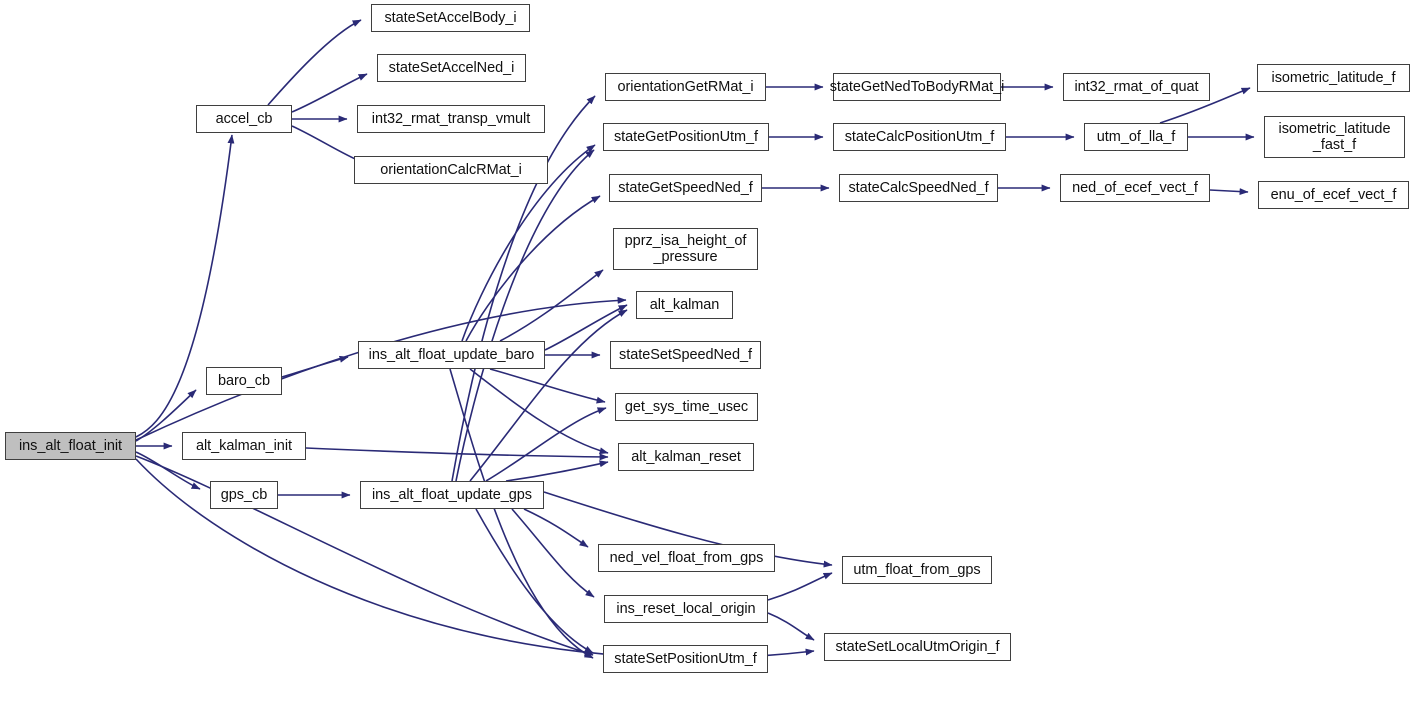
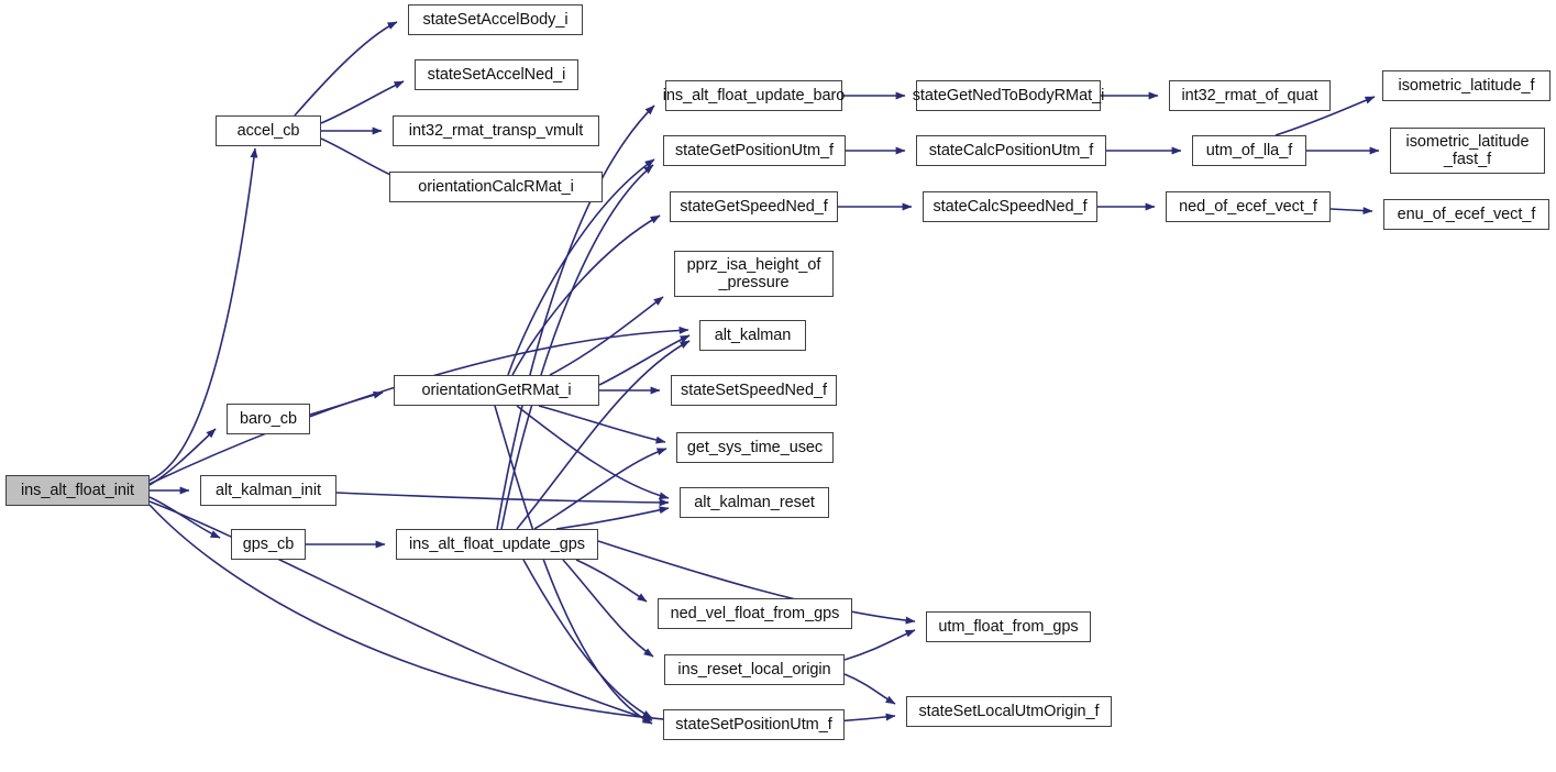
  ins_alt_float_init
  accel_cb
  baro_cb
  alt_kalman_init
  gps_cb
  stateSetAccelBody_i
  stateSetAccelNed_i
  int32_rmat_transp_vmult
  orientationCalcRMat_i
- ins_alt_float_update_baro
+ orientationGetRMat_i
  ins_alt_float_update_gps
- orientationGetRMat_i
+ ins_alt_float_update_baro
  stateGetPositionUtm_f
  stateGetSpeedNed_f
  pprz_isa_height_of
  _pressure
  alt_kalman
  stateSetSpeedNed_f
  get_sys_time_usec
  alt_kalman_reset
  ned_vel_float_from_gps
  ins_reset_local_origin
  stateSetPositionUtm_f
  stateGetNedToBodyRMat_i
  stateCalcPositionUtm_f
  stateCalcSpeedNed_f
  utm_float_from_gps
  stateSetLocalUtmOrigin_f
  int32_rmat_of_quat
  utm_of_lla_f
  ned_of_ecef_vect_f
  isometric_latitude_f
  isometric_latitude
  _fast_f
  enu_of_ecef_vect_f
